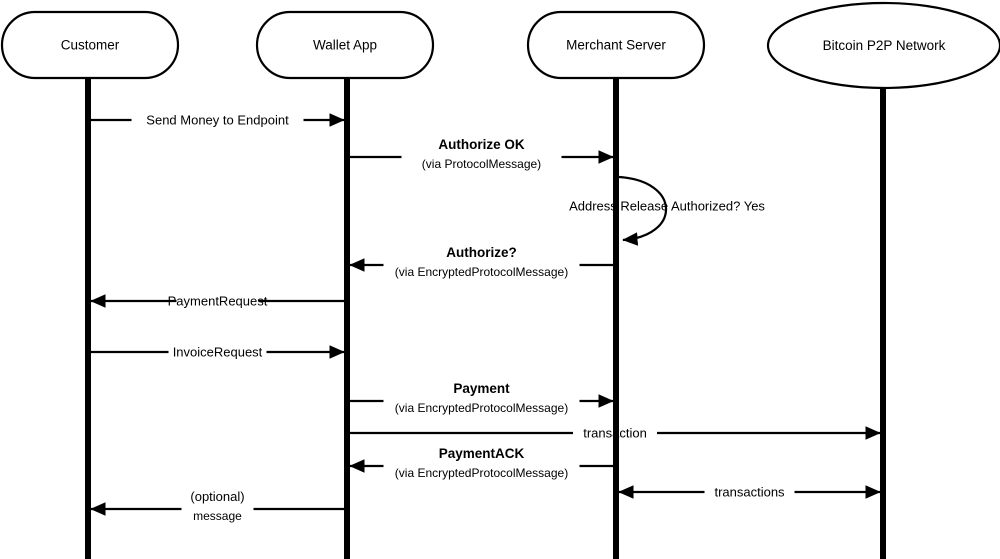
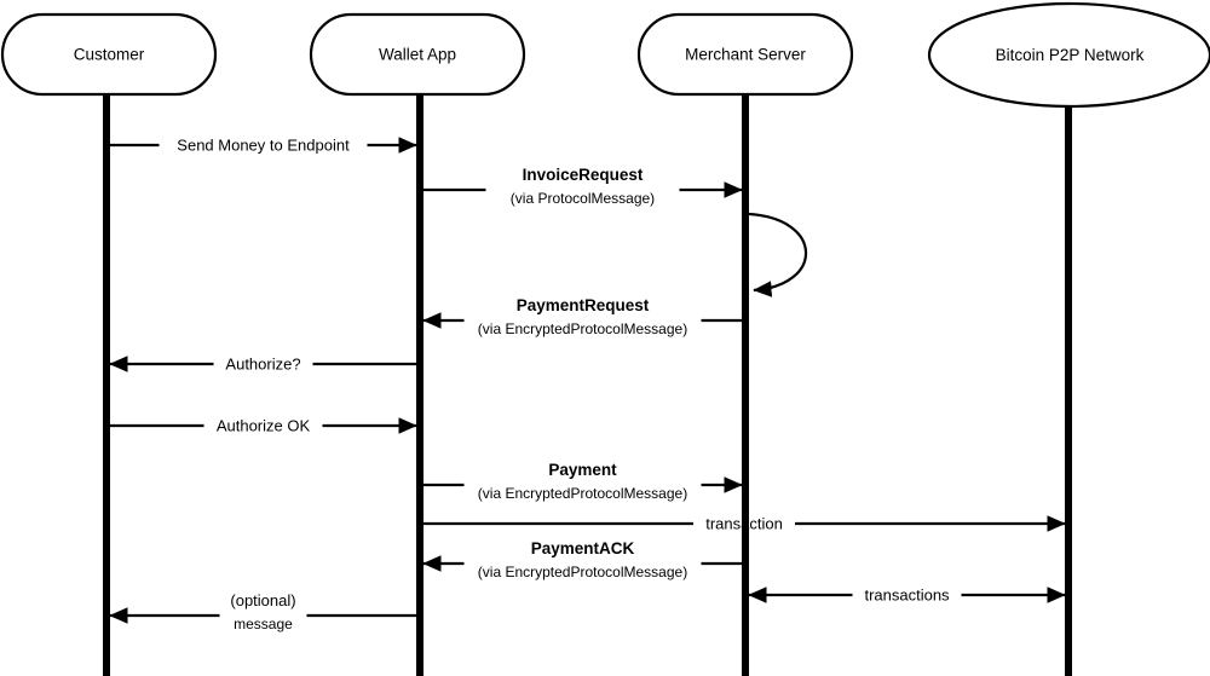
  Customer
  Wallet App
  Merchant Server
  Bitcoin P2P Network
  Send Money to Endpoint
- Authorize OK
+ InvoiceRequest
  (via ProtocolMessage)
- Address Release Authorized? Yes
- Authorize?
+ PaymentRequest
  (via EncryptedProtocolMessage)
- PaymentRequest
+ Authorize?
- InvoiceRequest
+ Authorize OK
  Payment
  (via EncryptedProtocolMessage)
  transaction
  PaymentACK
  (via EncryptedProtocolMessage)
  transactions
  (optional)
  message
